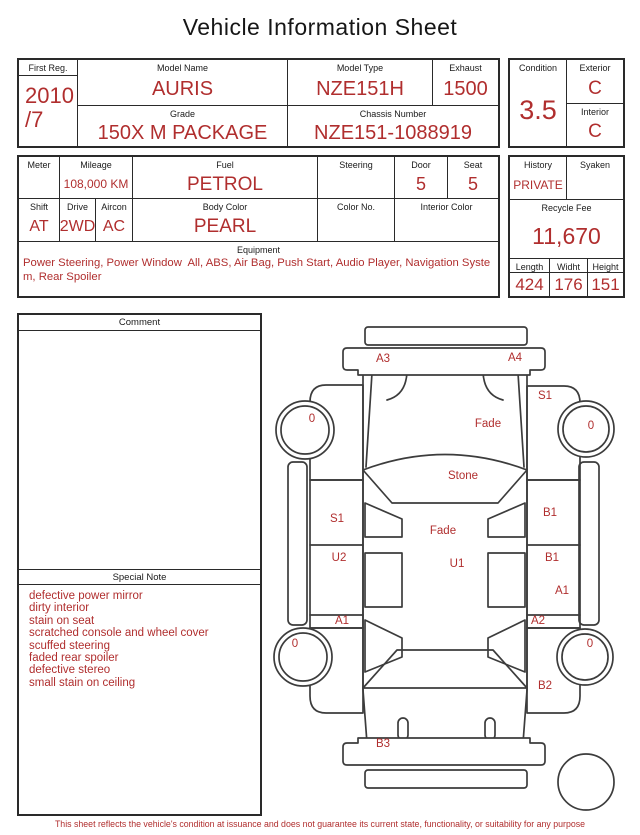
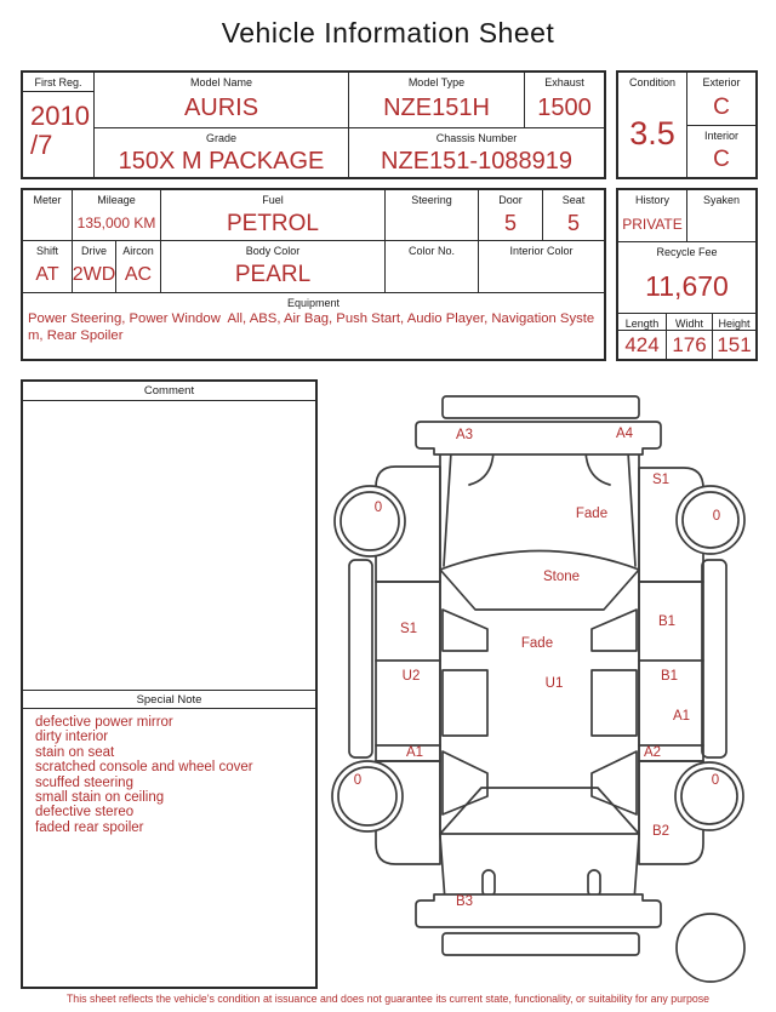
  Vehicle Information Sheet
  First Reg.
  2010
  /7
  Model Name
  AURIS
  Model Type
  NZE151H
  Exhaust
  1500
  Grade
  150X M PACKAGE
  Chassis Number
  NZE151-1088919
  Condition
  3.5
  Exterior
  C
  Interior
  C
  Meter
  Mileage
- 108,000 KM
+ 135,000 KM
  Fuel
  PETROL
  Steering
  Door
  5
  Seat
  5
  Shift
  AT
  Drive
  2WD
  Aircon
  AC
  Body Color
  PEARL
  Color No.
  Interior Color
  Equipment
  Power Steering, Power Window All, ABS, Air Bag, Push Start, Audio Player, Navigation System, Rear Spoiler
  History
  PRIVATE
  Syaken
  Recycle Fee
  11,670
  Length
  424
  Widht
  176
  Height
  151
  Comment
  Special Note
  defective power mirror
  dirty interior
  stain on seat
  scratched console and wheel cover
  scuffed steering
- faded rear spoiler
+ small stain on ceiling
  defective stereo
- small stain on ceiling
+ faded rear spoiler
  A3
  A4
  S1
  0
  Fade
  0
  Stone
  S1
  B1
  Fade
  U2
  U1
  B1
  A1
  A1
  A2
  0
  0
  B2
  B3
  This sheet reflects the vehicle's condition at issuance and does not guarantee its current state, functionality, or suitability for any purpose
